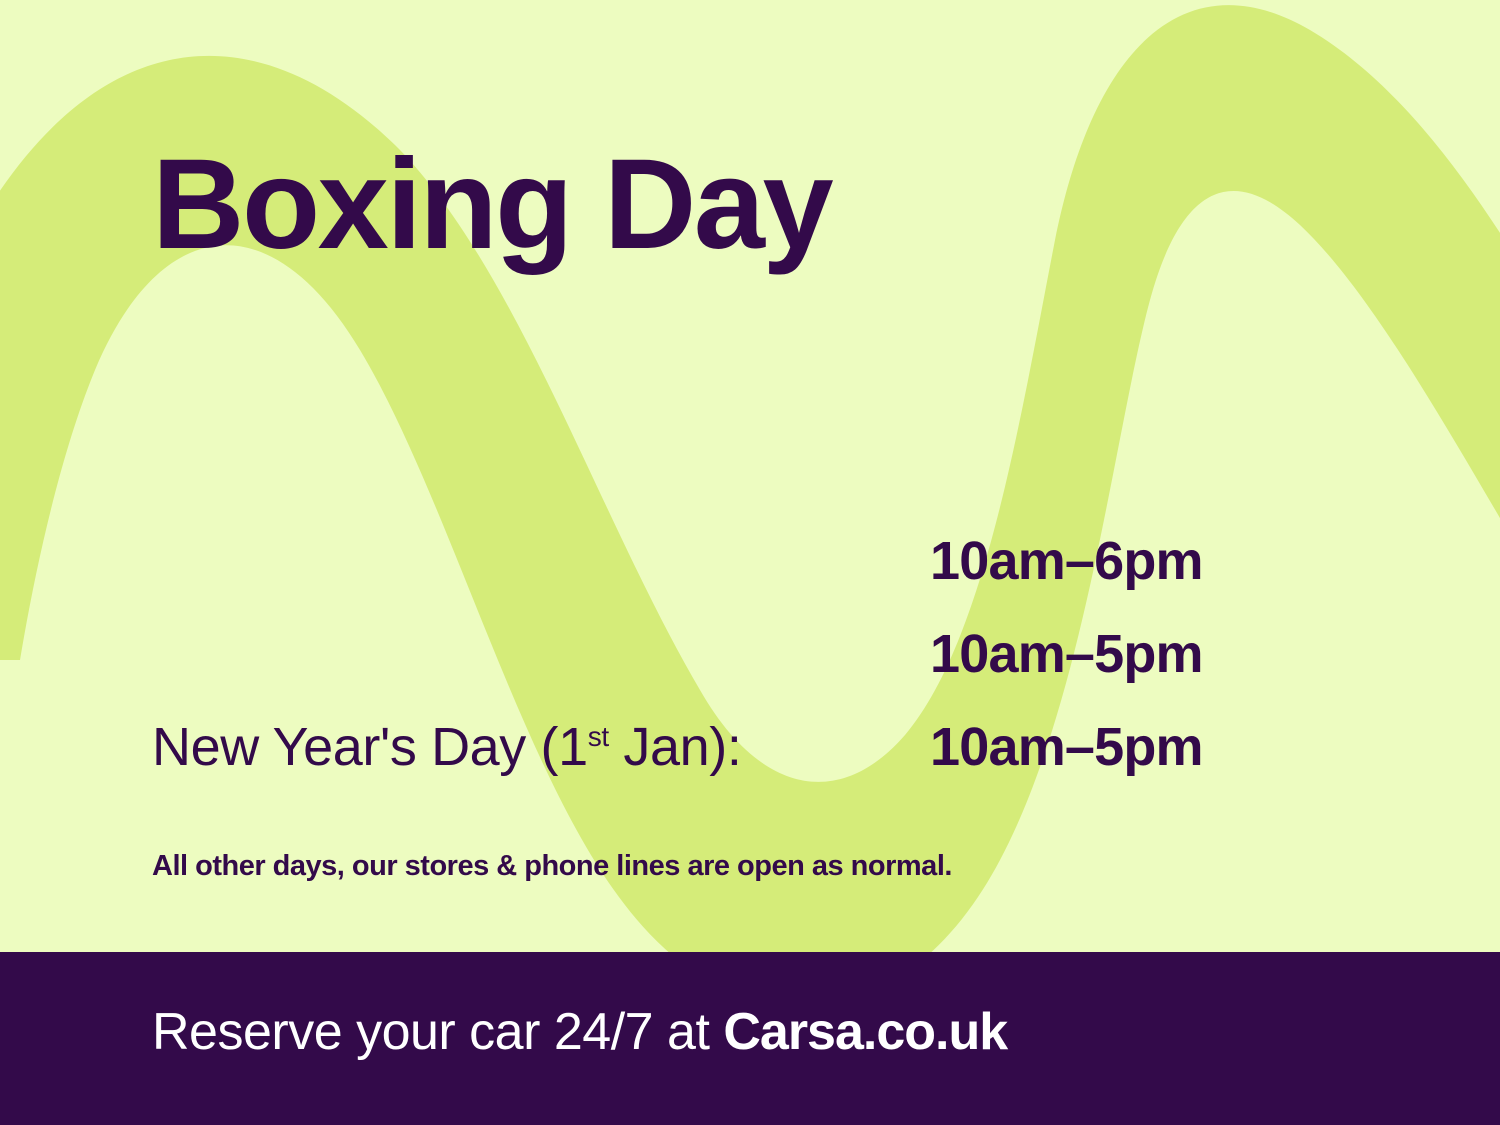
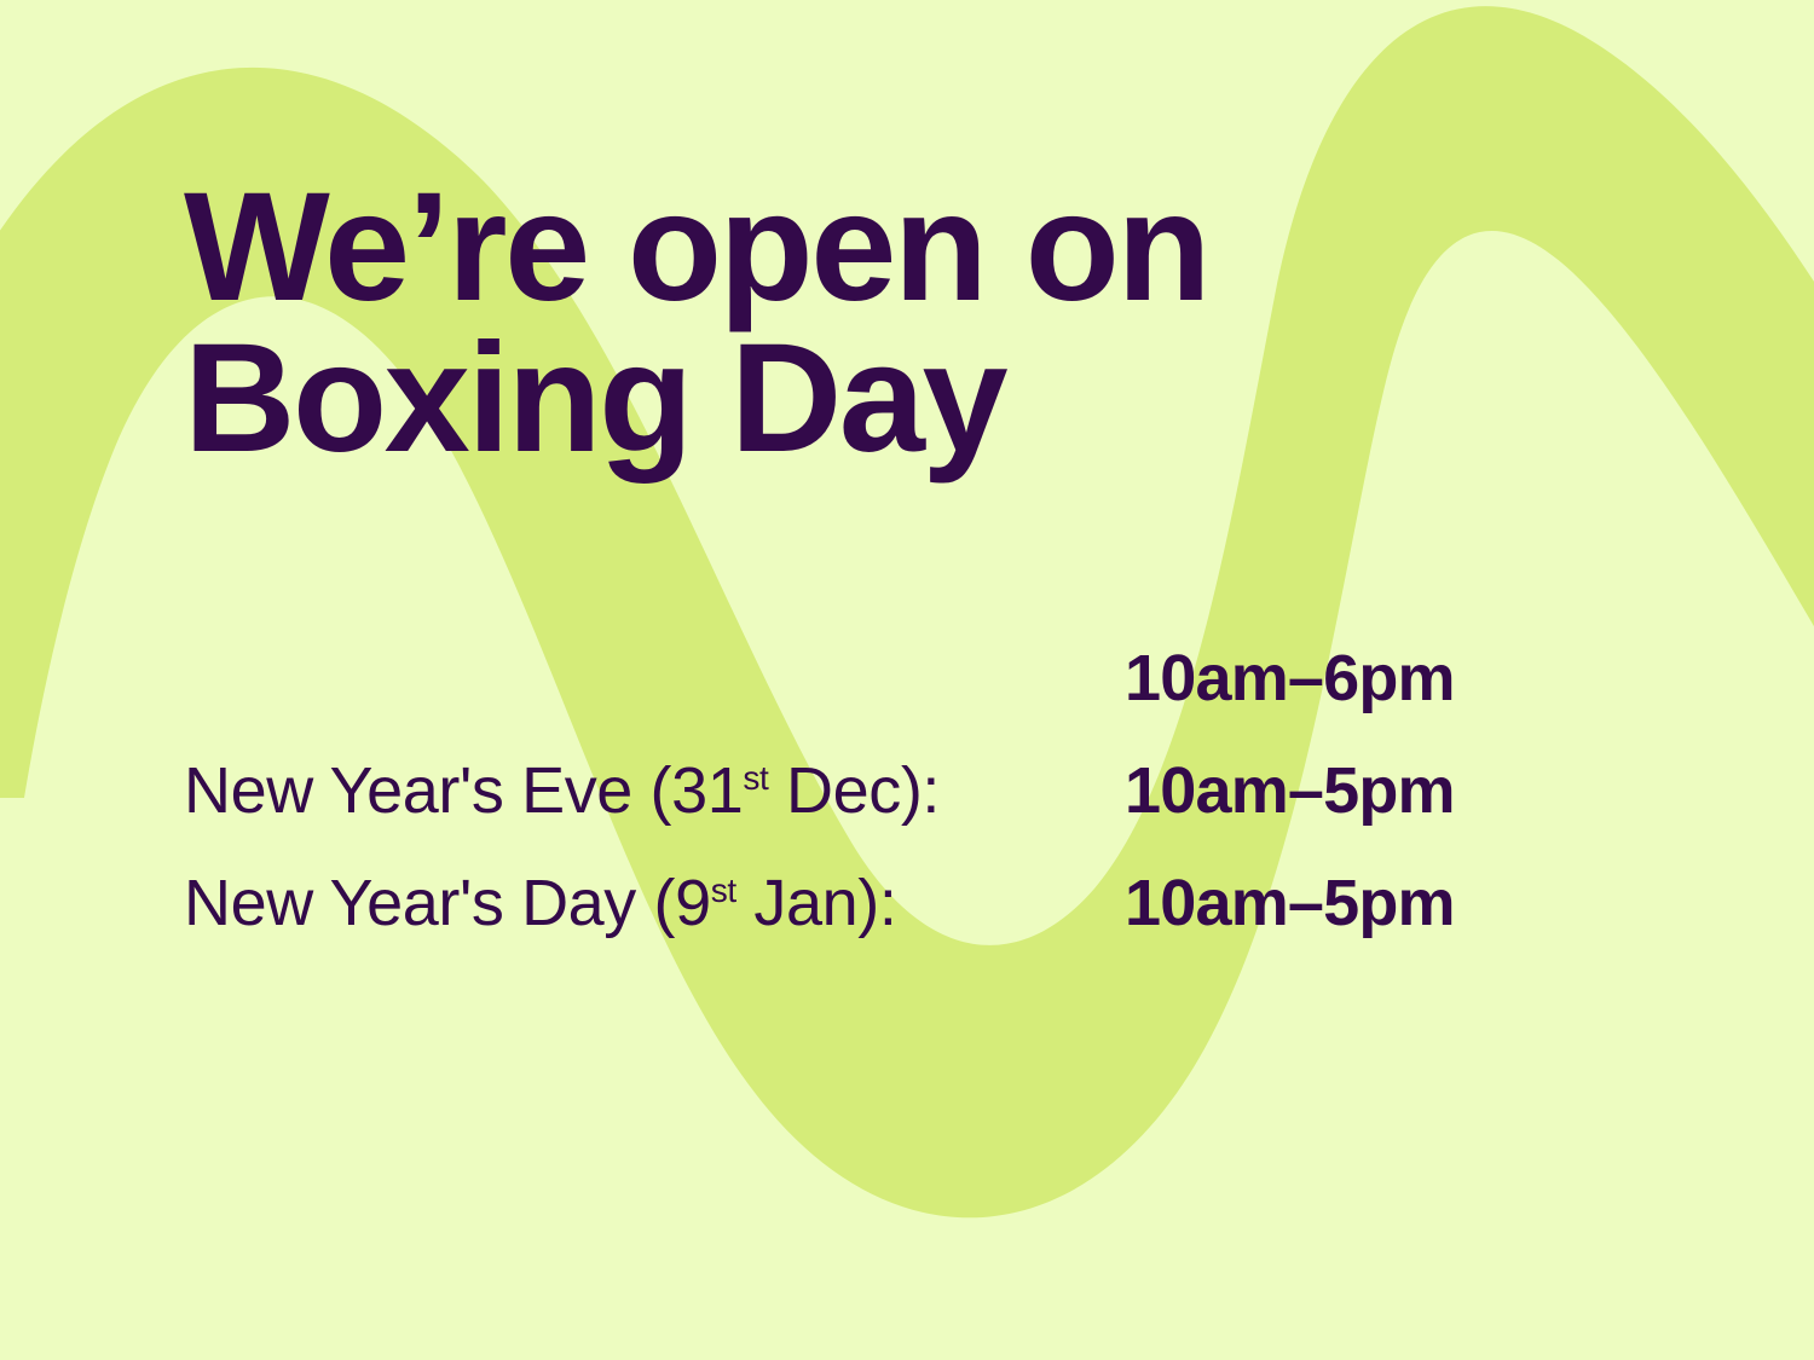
+ We’re open on
  Boxing Day
  10am–6pm
+ New Year's Eve (31st Dec):
  10am–5pm
- New Year's Day (1st Jan):
+ New Year's Day (9st Jan):
  10am–5pm
- All other days, our stores & phone lines are open as normal.
- Reserve your car 24/7 at Carsa.co.uk
